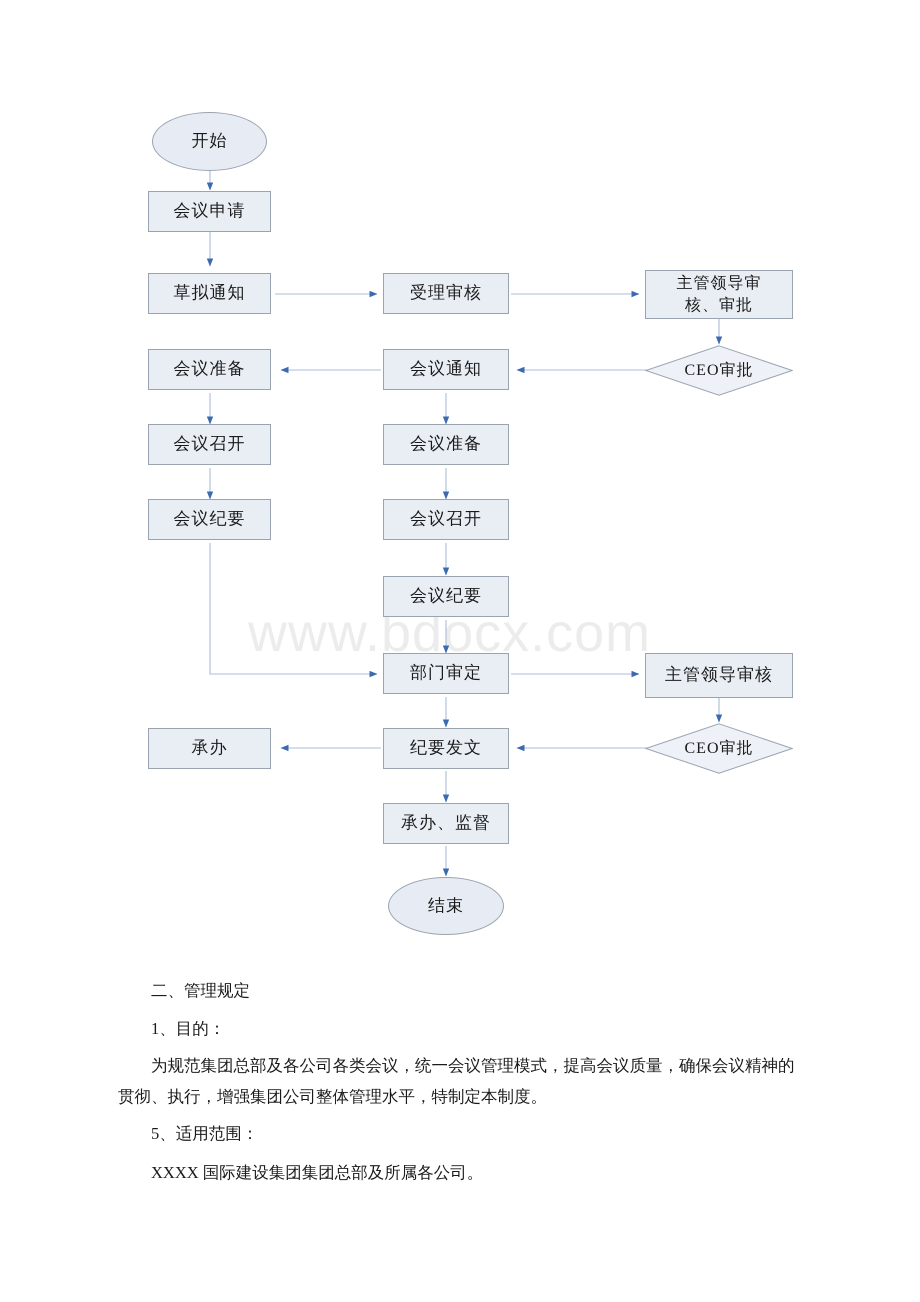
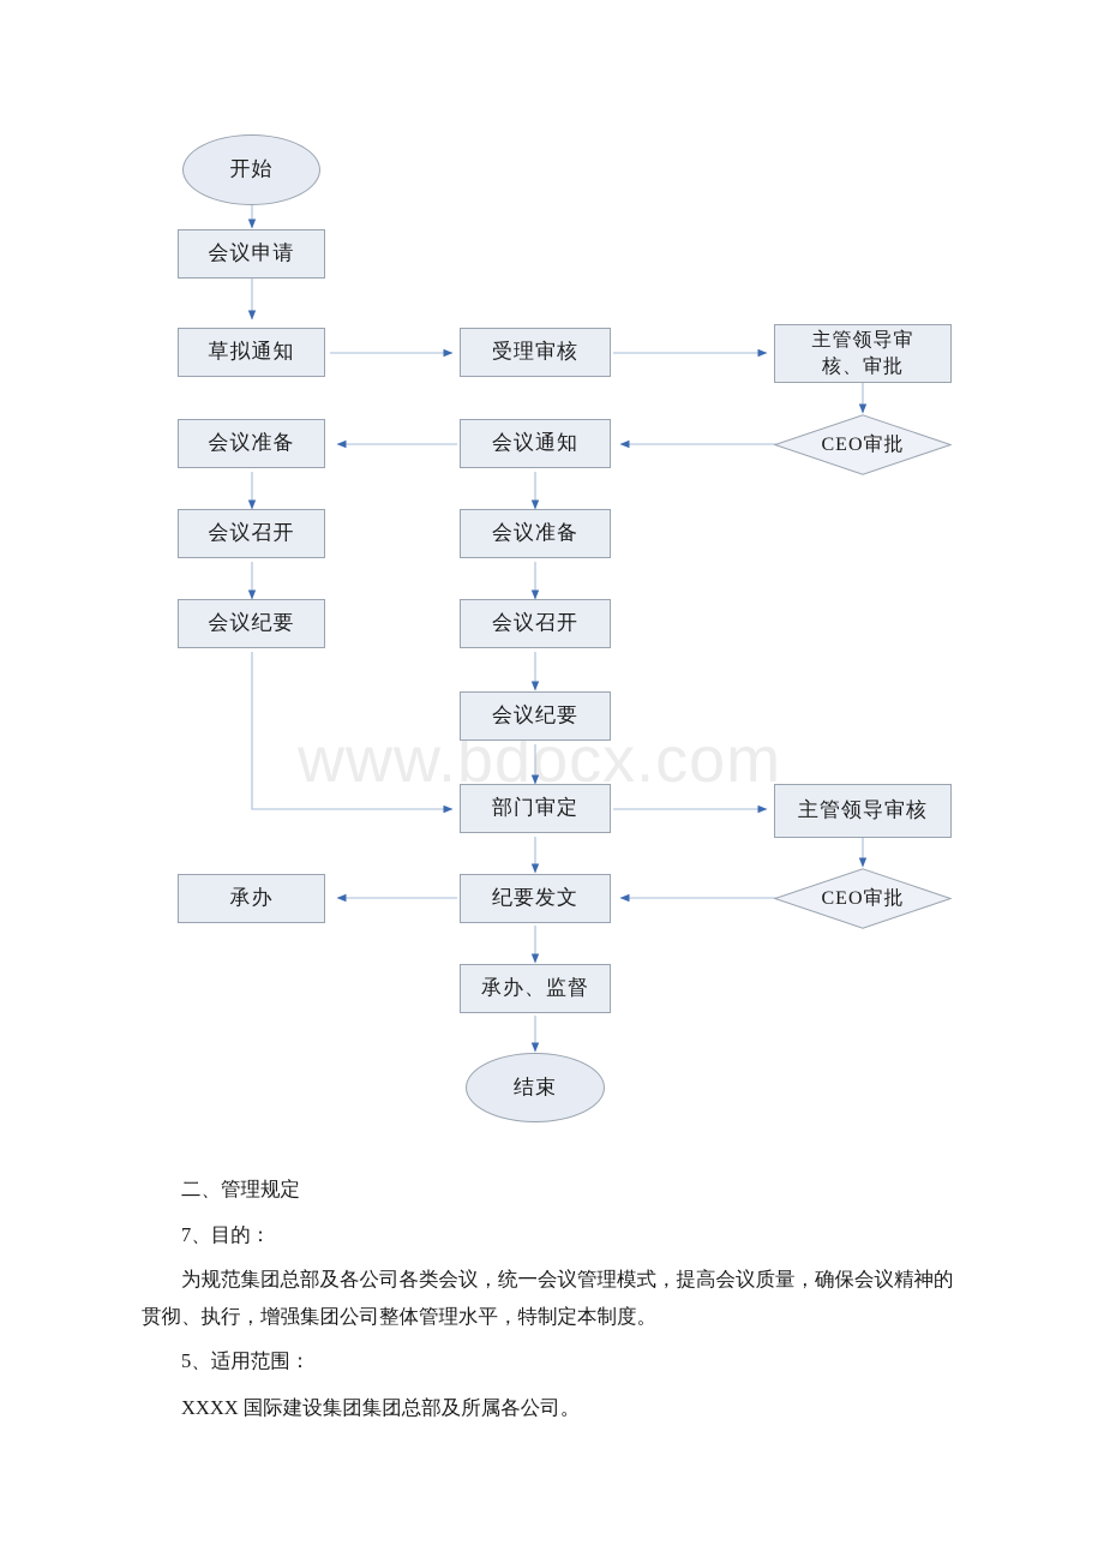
  www.bdocx.com
  开始
  会议申请
  草拟通知
  会议准备
  会议召开
  会议纪要
  承办
  受理审核
  会议通知
  会议准备
  会议召开
  会议纪要
  部门审定
  纪要发文
  承办、监督
  结束
  主管领导审
  核、审批
  CEO审批
  主管领导审核
  CEO审批
  二、管理规定
- 1、目的：
+ 7、目的：
  为规范集团总部及各公司各类会议，统一会议管理模式，提高会议质量，确保会议精神的贯彻、执行，增强集团公司整体管理水平，特制定本制度。
  5、适用范围：
  XXXX 国际建设集团集团总部及所属各公司。
